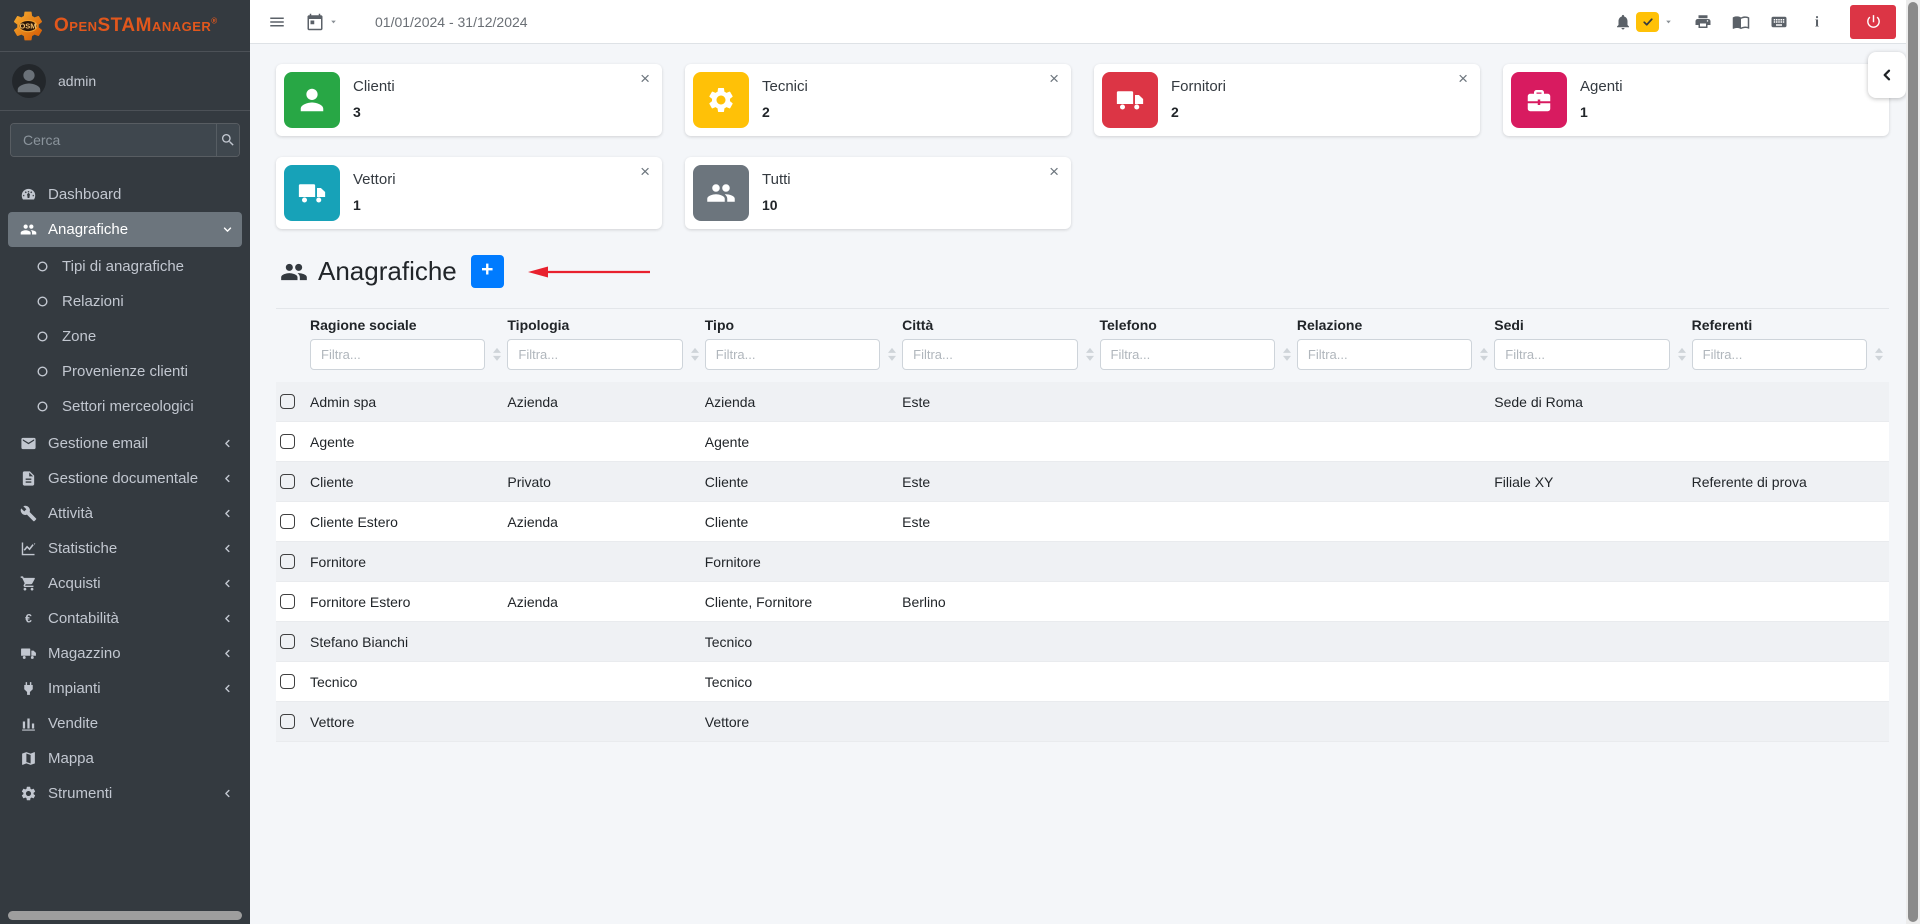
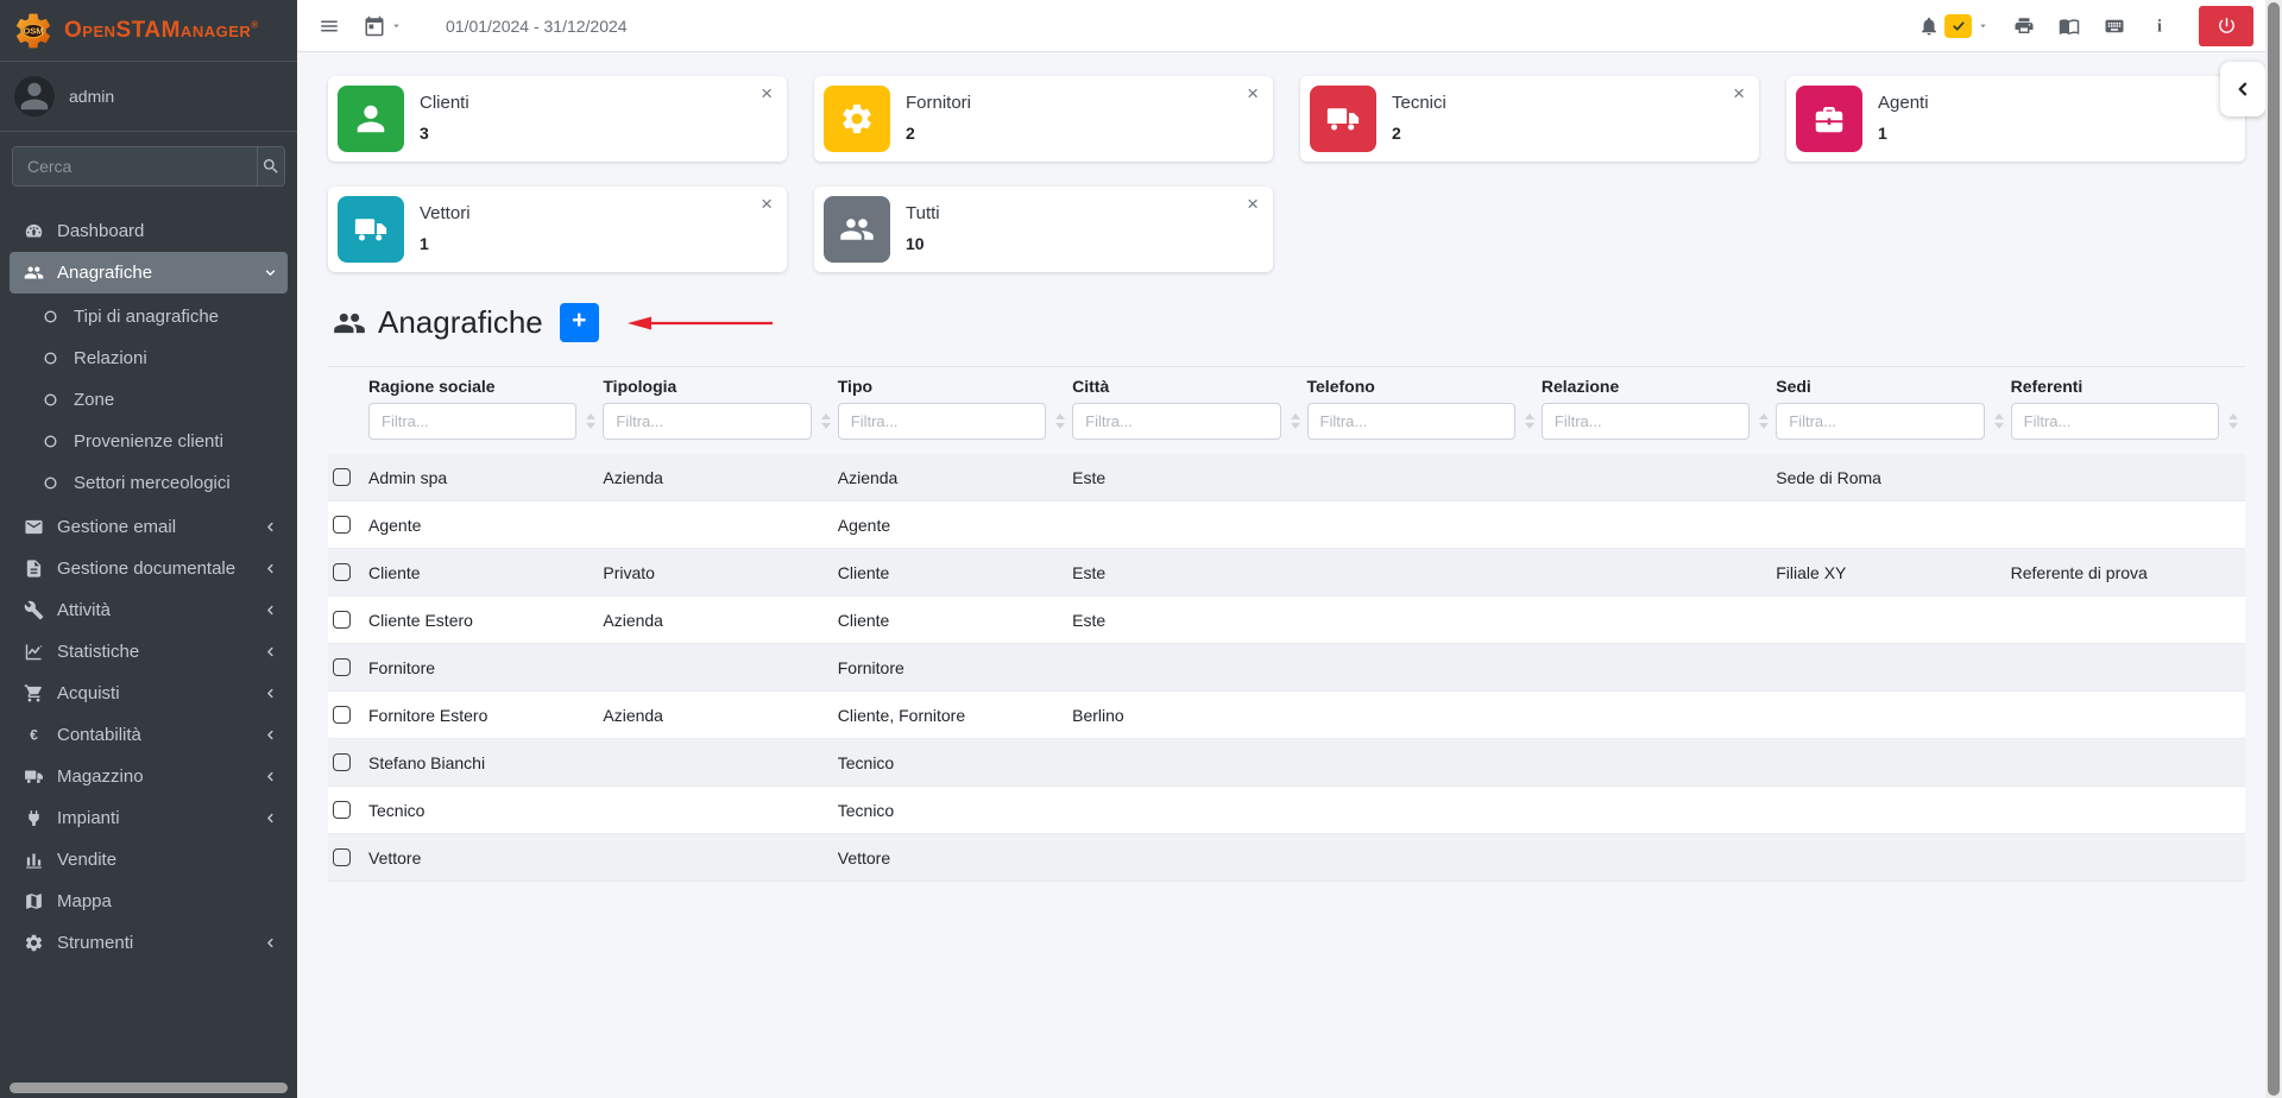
  OSM
  OpenSTAManager®
  admin
  Cerca
  Dashboard
  Anagrafiche
  Tipi di anagrafiche
  Relazioni
  Zone
  Provenienze clienti
  Settori merceologici
  Gestione email
  Gestione documentale
  Attività
  Statistiche
  Acquisti
  €
  Contabilità
  Magazzino
  Impianti
  Vendite
  Mappa
  Strumenti
  01/01/2024 - 31/12/2024
  i
  Clienti
  3
  ×
- Tecnici
+ Fornitori
  2
  ×
- Fornitori
+ Tecnici
  2
  ×
  Agenti
  1
  Vettori
  1
  ×
  Tutti
  10
  ×
  Anagrafiche
  +
  Ragione sociale
  Filtra...
  Tipologia
  Filtra...
  Tipo
  Filtra...
  Città
  Filtra...
  Telefono
  Filtra...
  Relazione
  Filtra...
  Sedi
  Filtra...
  Referenti
  Filtra...
  Admin spa
  Azienda
  Azienda
  Este
  Sede di Roma
  Agente
  Agente
  Cliente
  Privato
  Cliente
  Este
  Filiale XY
  Referente di prova
  Cliente Estero
  Azienda
  Cliente
  Este
  Fornitore
  Fornitore
  Fornitore Estero
  Azienda
  Cliente, Fornitore
  Berlino
  Stefano Bianchi
  Tecnico
  Tecnico
  Tecnico
  Vettore
  Vettore
